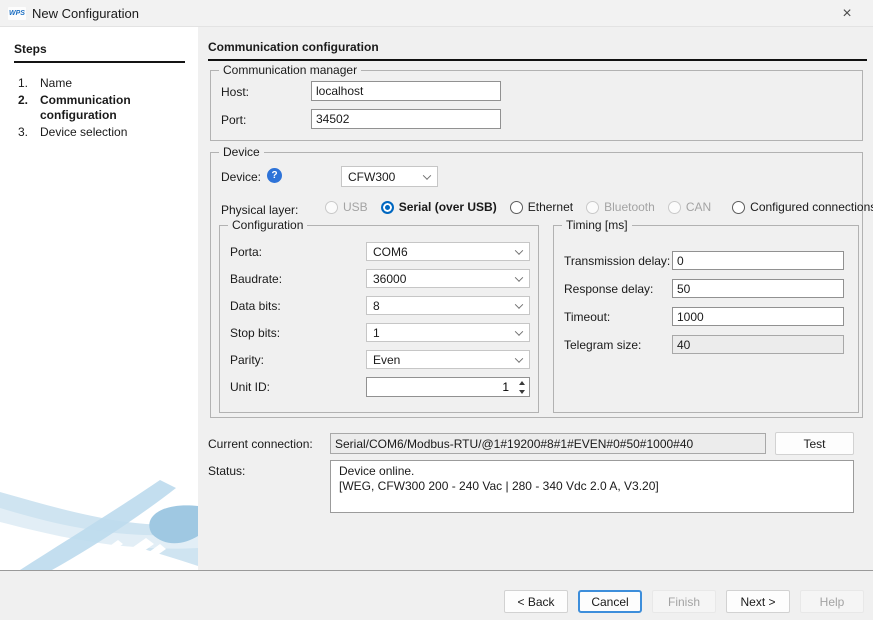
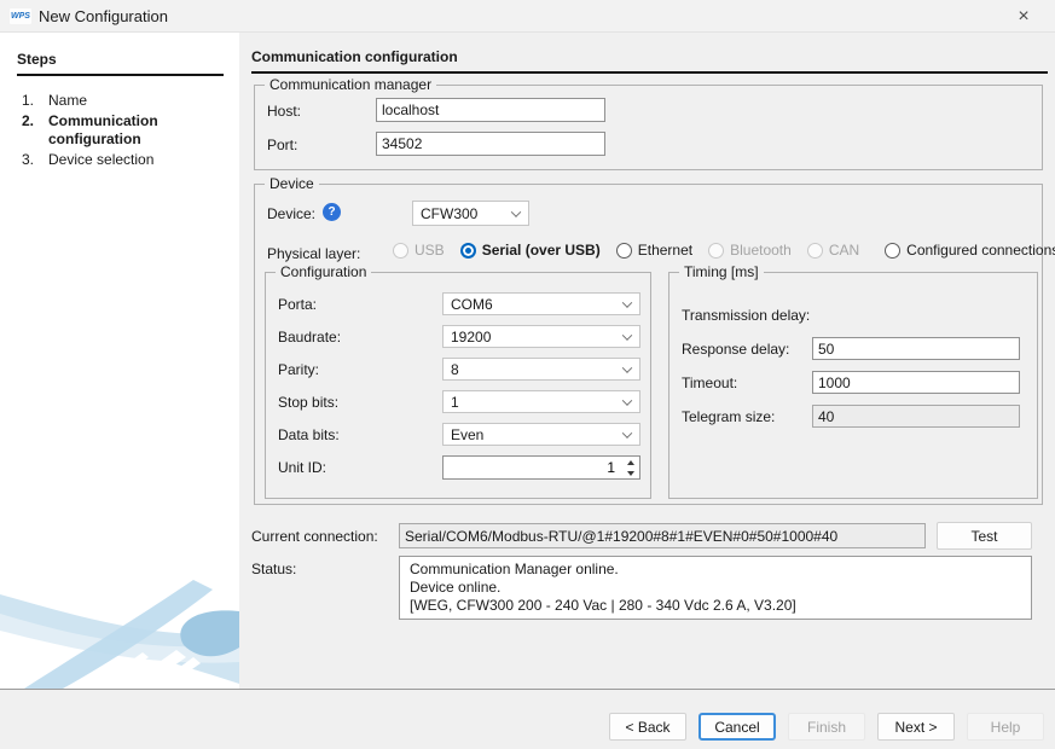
  New Configuration
  ×
  Steps
  1.
  Name
  2.
  Communication configuration
  3.
  Device selection
  Communication configuration
  Communication manager
  Host:
  localhost
  Port:
  34502
  Device
  Device:
  ?
  CFW300
  Physical layer:
  USB
  Serial (over USB)
  Ethernet
  Bluetooth
  CAN
  Configured connection
  Configuration
  Porta:
  COM6
  Baudrate:
- 36000
+ 19200
- Data bits:
+ Parity:
  8
  Stop bits:
  1
- Parity:
+ Data bits:
  Even
  Unit ID:
  1
  Timing [ms]
  Transmission delay:
- 0
  Response delay:
  50
  Timeout:
  1000
  Telegram size:
  40
  Current connection:
  Serial/COM6/Modbus-RTU/@1#19200#8#1#EVEN#0#50#1000#40
  Test
  Status:
+ Communication Manager online.
  Device online.
- [WEG, CFW300 200 - 240 Vac | 280 - 340 Vdc 2.0 A, V3.20]
+ [WEG, CFW300 200 - 240 Vac | 280 - 340 Vdc 2.6 A, V3.20]
  < Back
  Cancel
  Finish
  Next >
  Help
